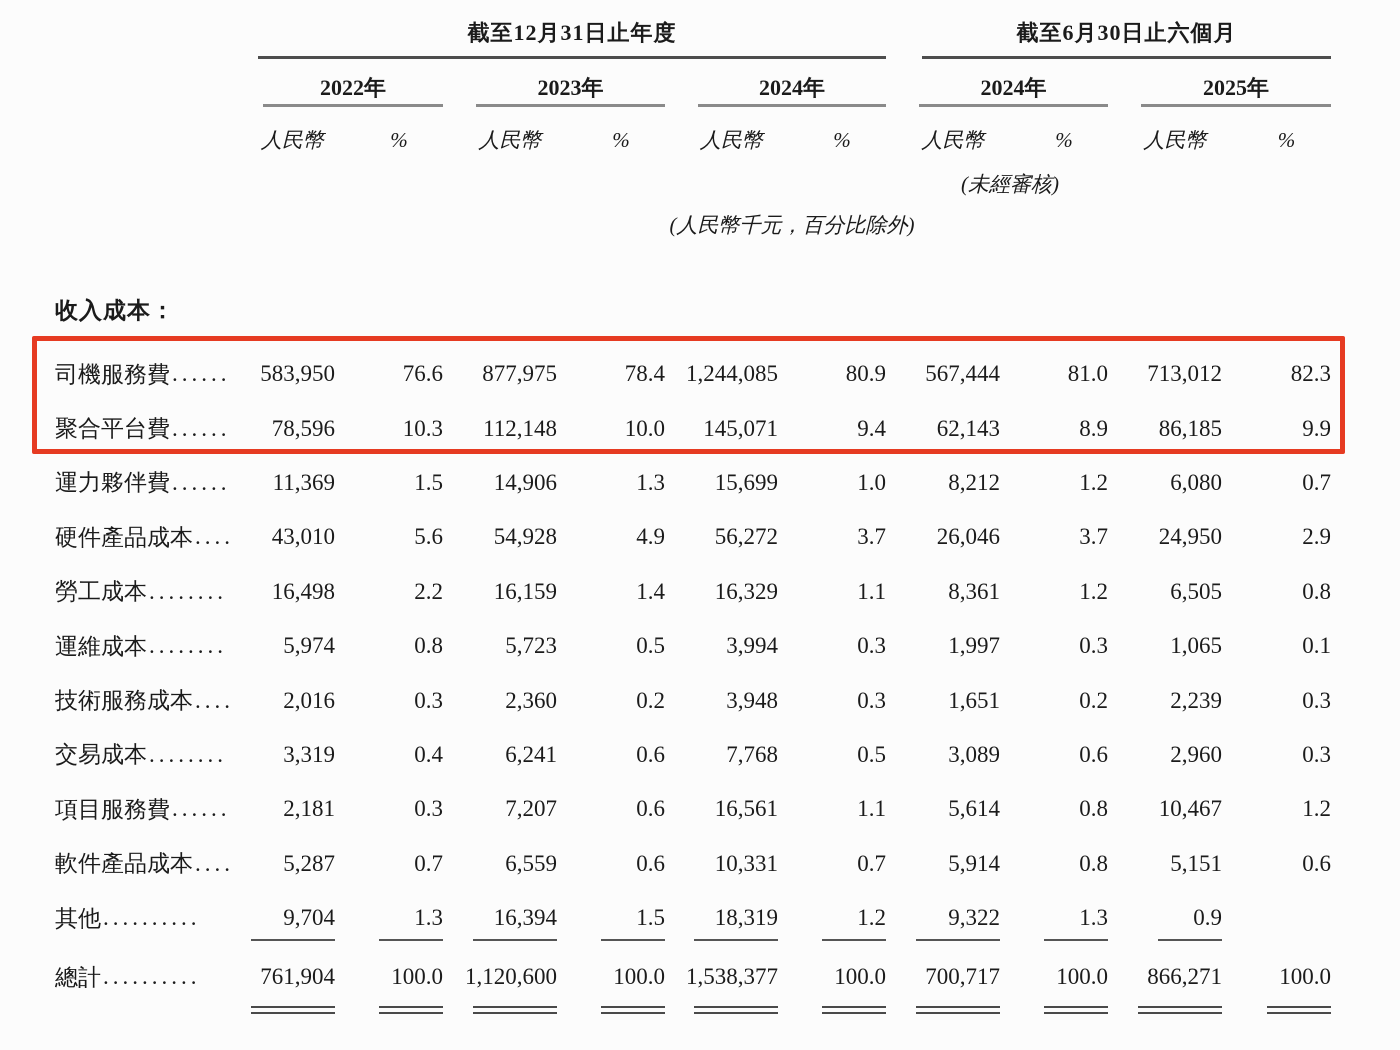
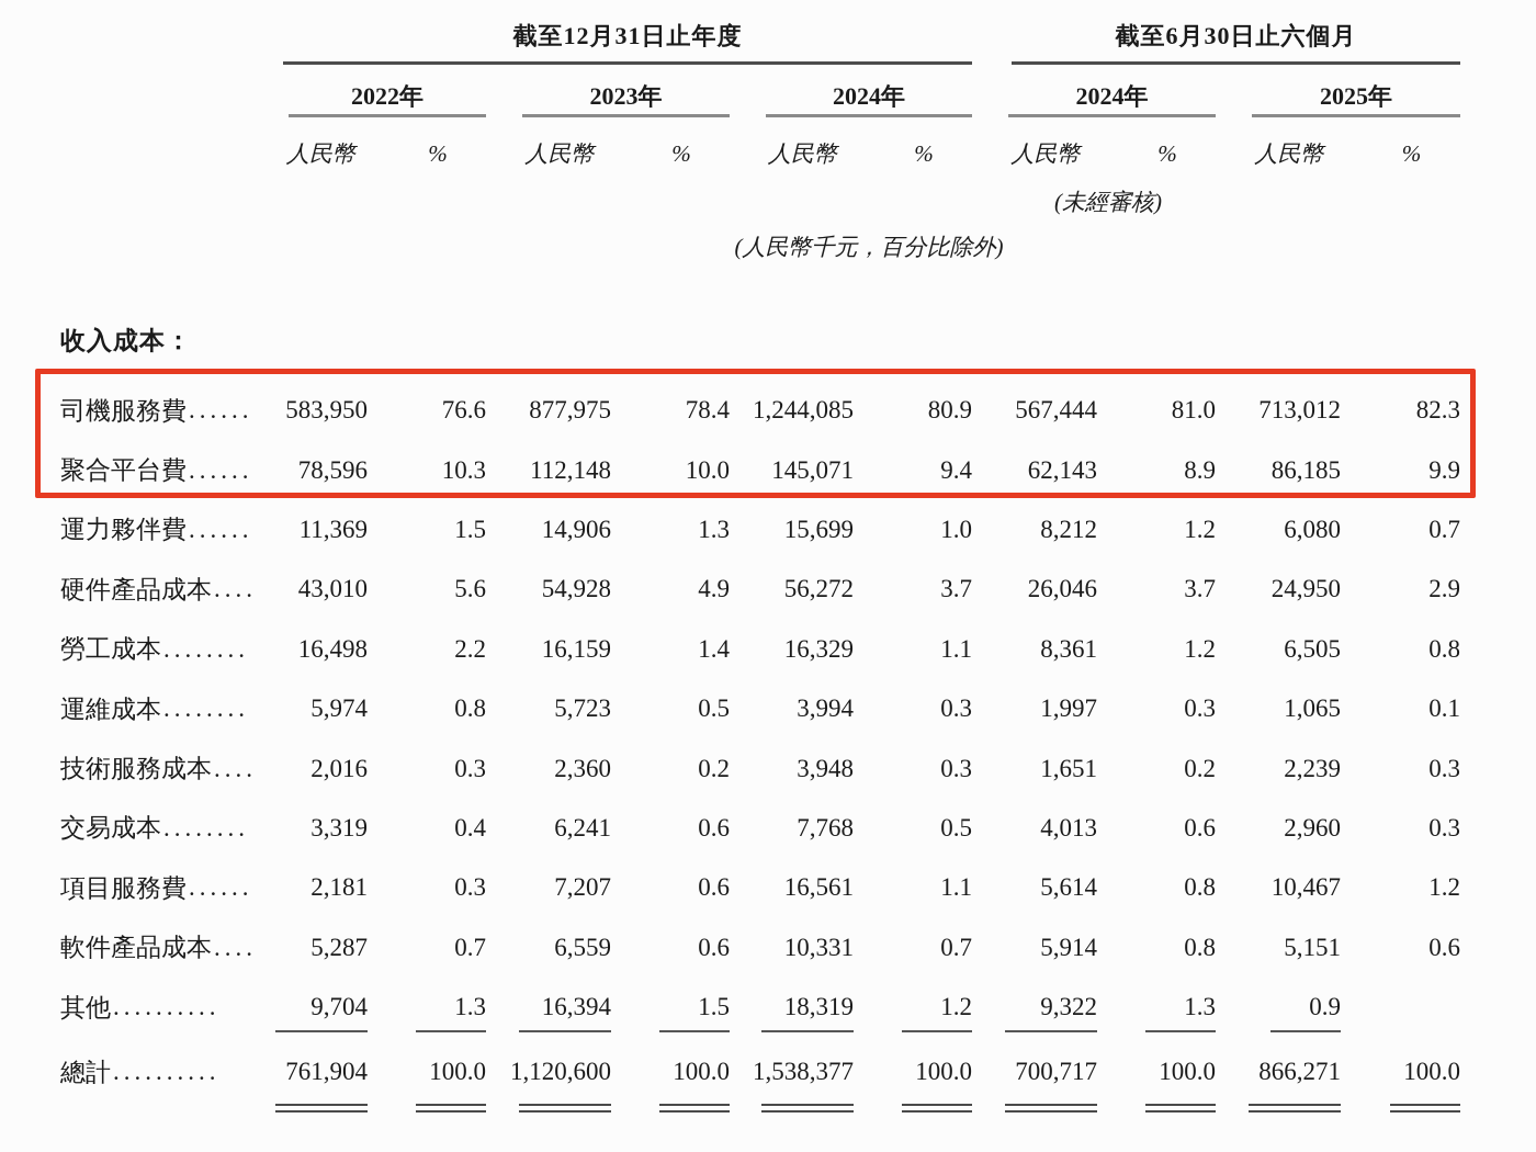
  截至12月31日止年度
  截至6月30日止六個月
  2022年
  2023年
  2024年
  2024年
  2025年
  人民幣
  %
  人民幣
  %
  人民幣
  %
  人民幣
  %
  人民幣
  %
  (未經審核)
  (人民幣千元，百分比除外)
  收入成本：
  司機服務費
  ......
  583,950
  76.6
  877,975
  78.4
  1,244,085
  80.9
  567,444
  81.0
  713,012
  82.3
  聚合平台費
  ......
  78,596
  10.3
  112,148
  10.0
  145,071
  9.4
  62,143
  8.9
  86,185
  9.9
  運力夥伴費
  ......
  11,369
  1.5
  14,906
  1.3
  15,699
  1.0
  8,212
  1.2
  6,080
  0.7
  硬件產品成本
  ....
  43,010
  5.6
  54,928
  4.9
  56,272
  3.7
  26,046
  3.7
  24,950
  2.9
  勞工成本
  ........
  16,498
  2.2
  16,159
  1.4
  16,329
  1.1
  8,361
  1.2
  6,505
  0.8
  運維成本
  ........
  5,974
  0.8
  5,723
  0.5
  3,994
  0.3
  1,997
  0.3
  1,065
  0.1
  技術服務成本
  ....
  2,016
  0.3
  2,360
  0.2
  3,948
  0.3
  1,651
  0.2
  2,239
  0.3
  交易成本
  ........
  3,319
  0.4
  6,241
  0.6
  7,768
  0.5
- 3,089
+ 4,013
  0.6
  2,960
  0.3
  項目服務費
  ......
  2,181
  0.3
  7,207
  0.6
  16,561
  1.1
  5,614
  0.8
  10,467
  1.2
  軟件產品成本
  ....
  5,287
  0.7
  6,559
  0.6
  10,331
  0.7
  5,914
  0.8
  5,151
  0.6
  其他
  ..........
  9,704
  1.3
  16,394
  1.5
  18,319
  1.2
  9,322
  1.3
  0.9
  總計
  ..........
  761,904
  100.0
  1,120,600
  100.0
  1,538,377
  100.0
  700,717
  100.0
  866,271
  100.0
